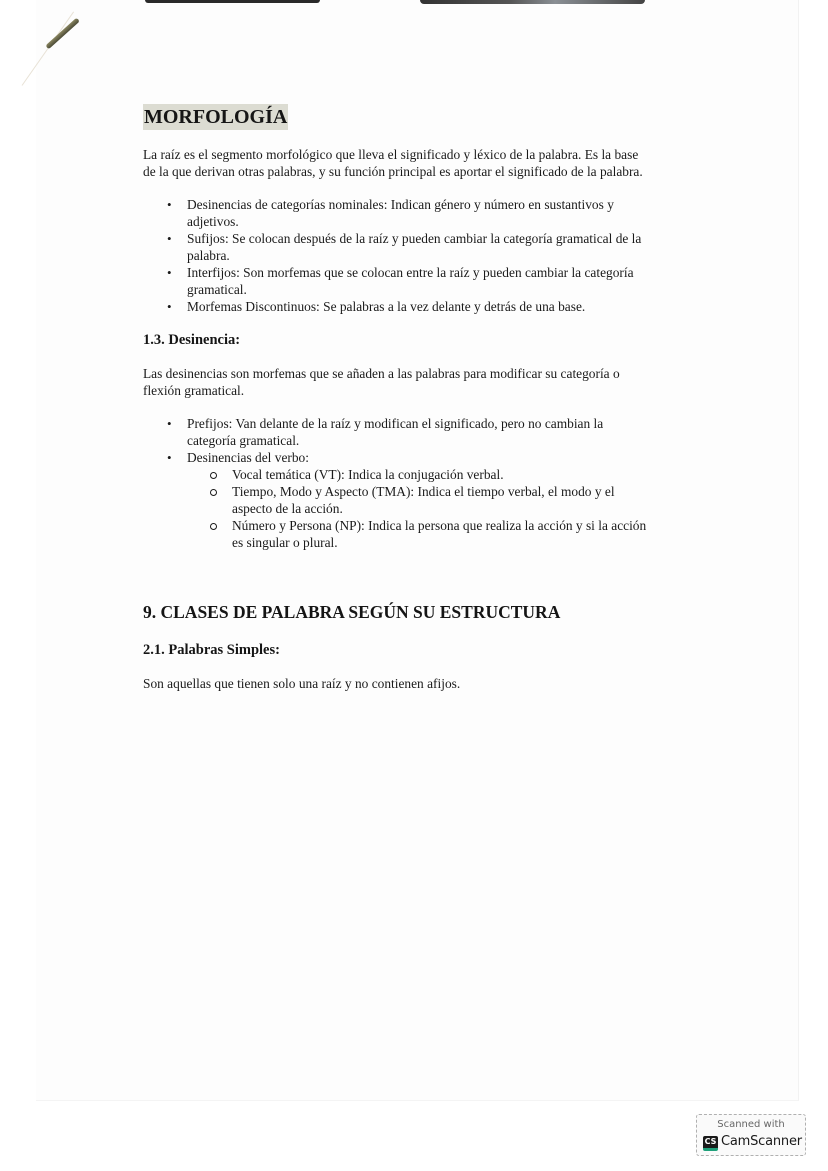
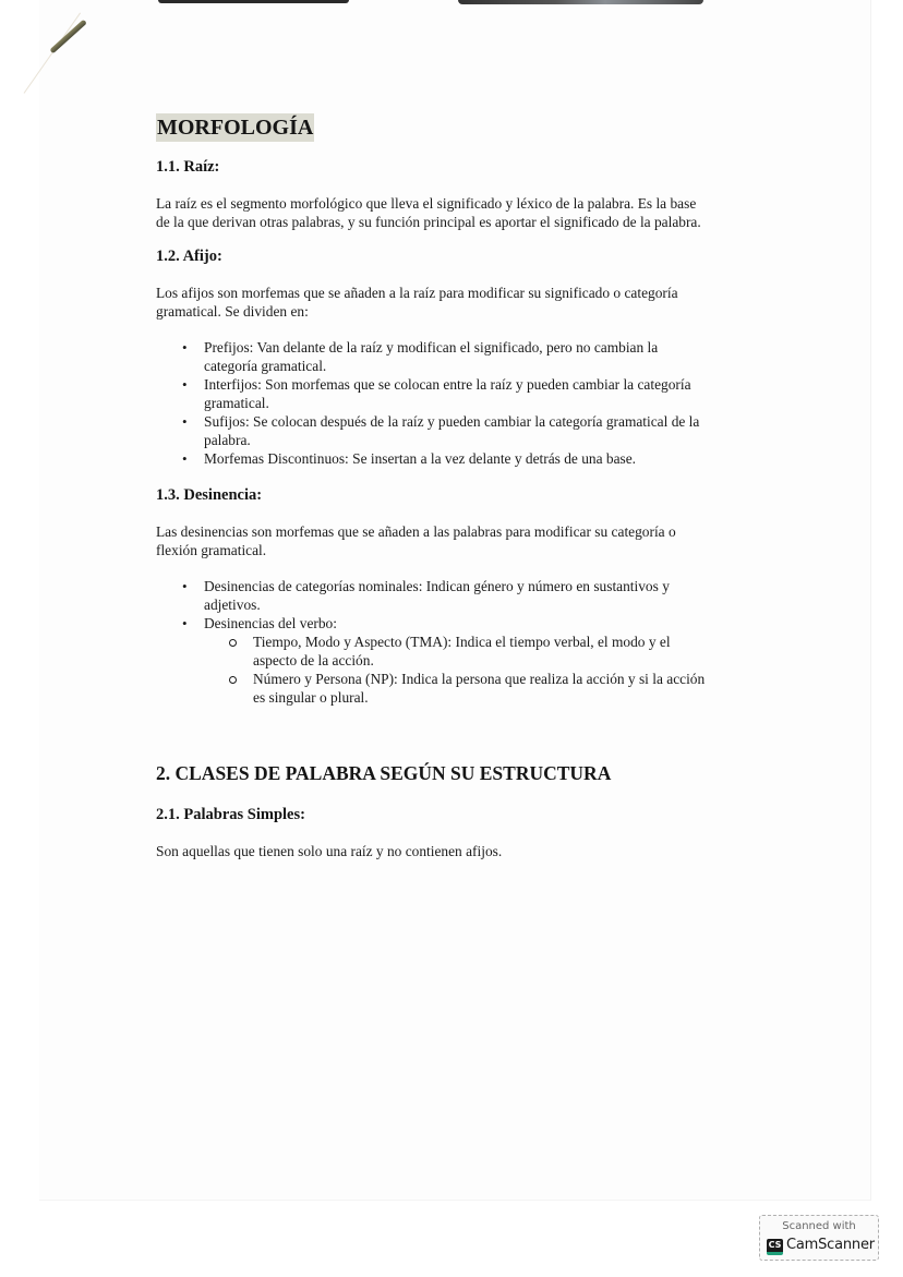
  MORFOLOGÍA
+ 1.1. Raíz:
  La raíz es el segmento morfológico que lleva el significado y léxico de la palabra. Es la base de la que derivan otras palabras, y su función principal es aportar el significado de la palabra.
+ 1.2. Afijo:
+ Los afijos son morfemas que se añaden a la raíz para modificar su significado o categoría gramatical. Se dividen en:
  •
- Desinencias de categorías nominales: Indican género y número en sustantivos y adjetivos.
+ Prefijos: Van delante de la raíz y modifican el significado, pero no cambian la categoría gramatical.
  •
- Sufijos: Se colocan después de la raíz y pueden cambiar la categoría gramatical de la palabra.
+ Interfijos: Son morfemas que se colocan entre la raíz y pueden cambiar la categoría gramatical.
  •
- Interfijos: Son morfemas que se colocan entre la raíz y pueden cambiar la categoría gramatical.
+ Sufijos: Se colocan después de la raíz y pueden cambiar la categoría gramatical de la palabra.
  •
- Morfemas Discontinuos: Se palabras a la vez delante y detrás de una base.
+ Morfemas Discontinuos: Se insertan a la vez delante y detrás de una base.
  1.3. Desinencia:
  Las desinencias son morfemas que se añaden a las palabras para modificar su categoría o flexión gramatical.
  •
- Prefijos: Van delante de la raíz y modifican el significado, pero no cambian la categoría gramatical.
+ Desinencias de categorías nominales: Indican género y número en sustantivos y adjetivos.
  •
  Desinencias del verbo:
- Vocal temática (VT): Indica la conjugación verbal.
  Tiempo, Modo y Aspecto (TMA): Indica el tiempo verbal, el modo y el aspecto de la acción.
  Número y Persona (NP): Indica la persona que realiza la acción y si la acción es singular o plural.
- 9. CLASES DE PALABRA SEGÚN SU ESTRUCTURA
+ 2. CLASES DE PALABRA SEGÚN SU ESTRUCTURA
  2.1. Palabras Simples:
  Son aquellas que tienen solo una raíz y no contienen afijos.
  Scanned with
  CS
  CamScanner
